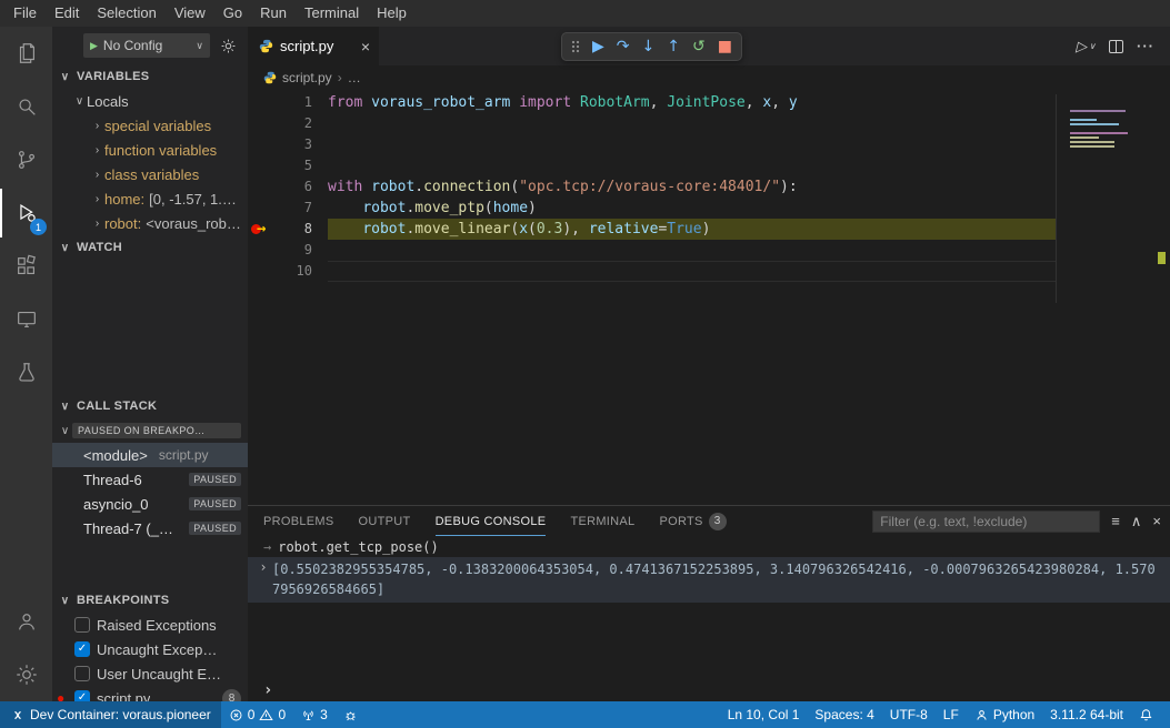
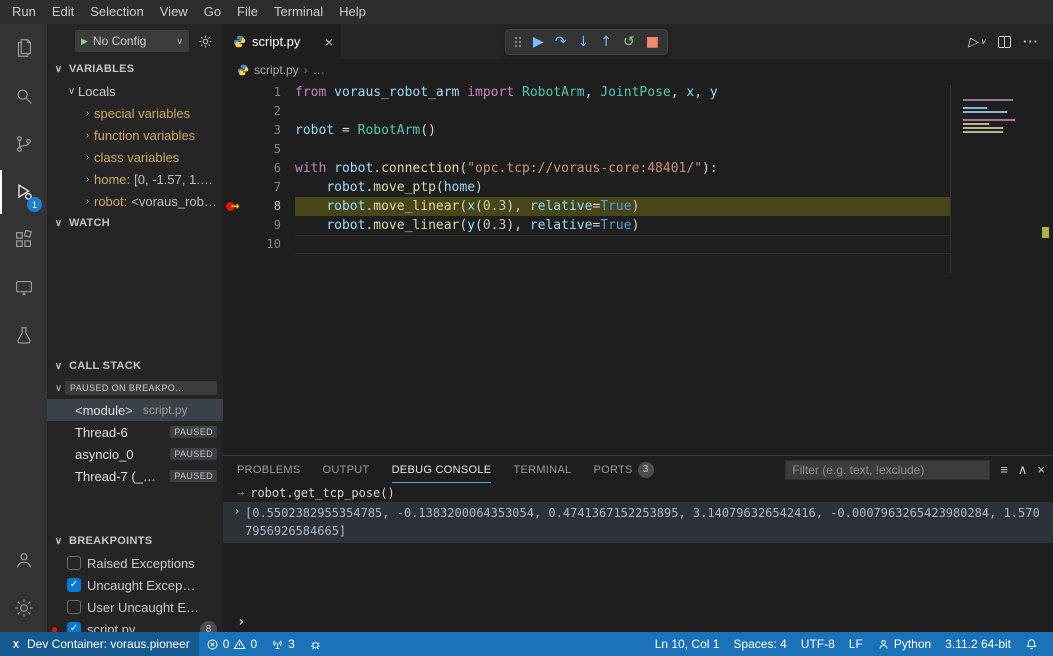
- File
+ Run
  Edit
  Selection
  View
  Go
- Run
+ File
  Terminal
  Help
  1
  ▶
  No Config
  ∨
  ∨
  VARIABLES
  ∨
  Locals
  ›
  special variables
  ›
  function variables
  ›
  class variables
  ›
  home:
  [0, -1.57, 1.5…
  ›
  robot:
  <voraus_robot
  ∨
  WATCH
  ∨
  CALL STACK
  ∨
  PAUSED ON BREAKPO…
  <module>
  script.py
  Thread-6
  PAUSED
  asyncio_0
  PAUSED
  Thread-7 (_…
  PAUSED
  ∨
  BREAKPOINTS
  Raised Exceptions
  ✓
  Uncaught Excep…
  User Uncaught E…
  ●
  ✓
  script.py
  8
  script.py
  ×
  ▷
  ∨
  ···
  ▶
  ↷
  ↓
  ↑
  ↺
  ■
  script.py
  ›
  …
  1
  from voraus_robot_arm import RobotArm, JointPose, x, y
  2
  3
+ robot = RobotArm()
  5
  6
  with robot.connection("opc.tcp://voraus-core:48401/"):
  7
  robot.move_ptp(home)
  →
  8
  robot.move_linear(x(0.3), relative=True)
  9
+ robot.move_linear(y(0.3), relative=True)
  10
  PROBLEMS
  OUTPUT
  DEBUG CONSOLE
  TERMINAL
  PORTS
  3
  Filter (e.g. text, !exclude)
  ≡
  ∧
  ×
  →
  robot.get_tcp_pose()
  ›
  [0.5502382955354785, -0.1383200064353054, 0.4741367152253895, 3.140796326542416, -0.0007963265423980284, 1.5707956926584665]
  ›
  Dev Container: voraus.pioneer
  0
  0
  3
  Ln 10, Col 1
  Spaces: 4
  UTF-8
  LF
  Python
  3.11.2 64-bit
